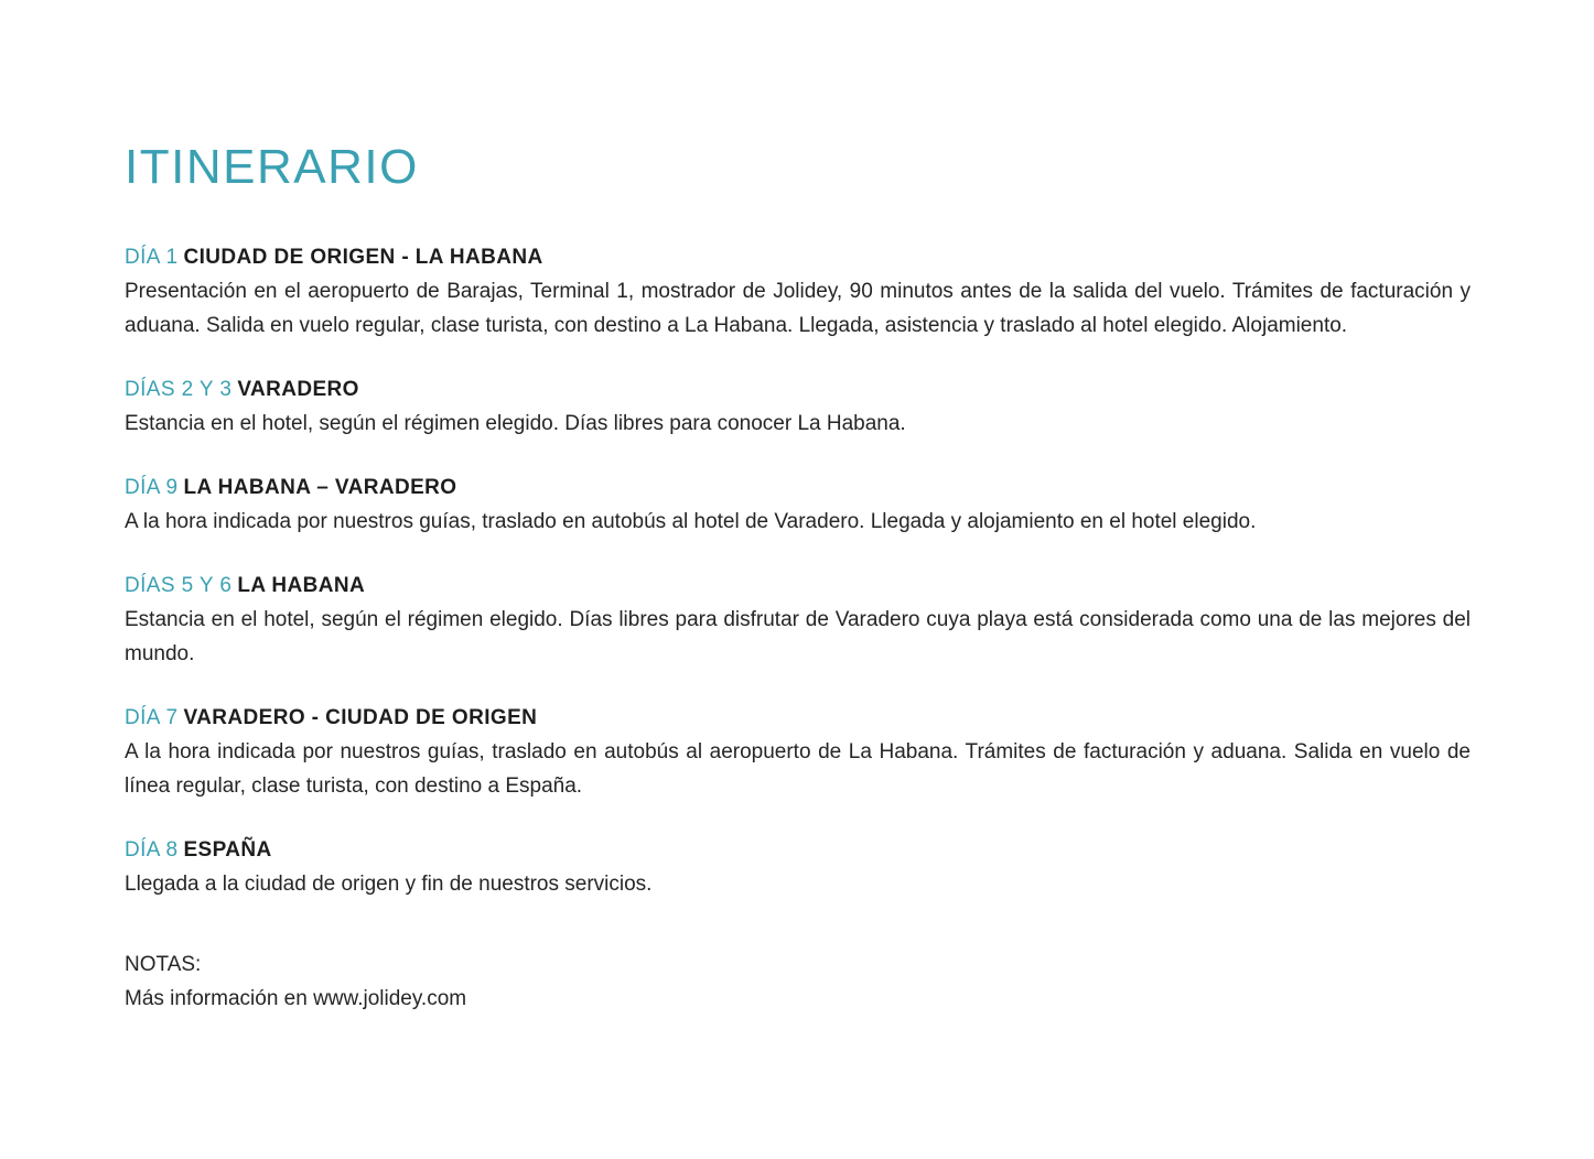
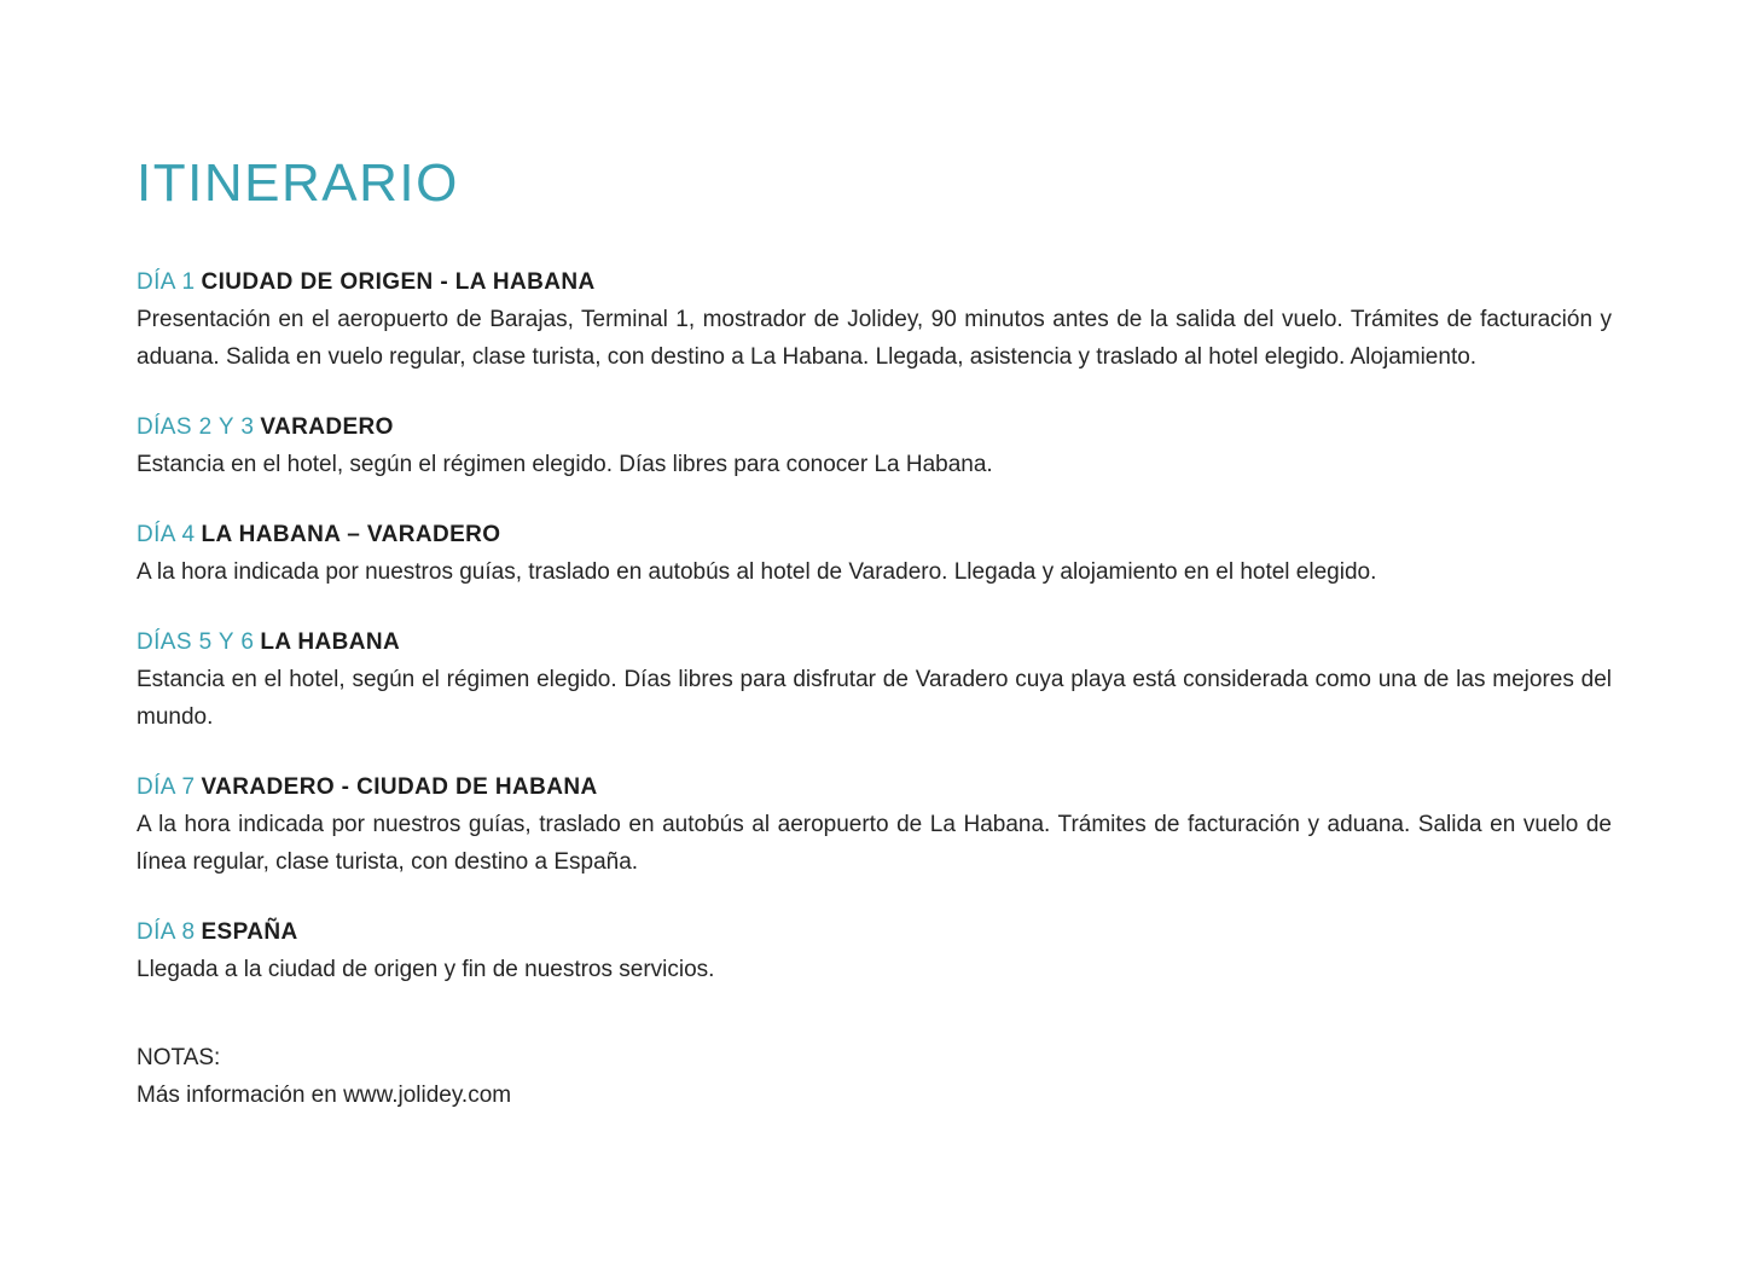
  ITINERARIO
  DÍA 1 CIUDAD DE ORIGEN - LA HABANA
  Presentación en el aeropuerto de Barajas, Terminal 1, mostrador de Jolidey, 90 minutos antes de la salida del vuelo. Trámites de facturación y aduana. Salida en vuelo regular, clase turista, con destino a La Habana. Llegada, asistencia y traslado al hotel elegido. Alojamiento.
  DÍAS 2 Y 3 VARADERO
  Estancia en el hotel, según el régimen elegido. Días libres para conocer La Habana.
- DÍA 9 LA HABANA – VARADERO
+ DÍA 4 LA HABANA – VARADERO
  A la hora indicada por nuestros guías, traslado en autobús al hotel de Varadero. Llegada y alojamiento en el hotel elegido.
  DÍAS 5 Y 6 LA HABANA
  Estancia en el hotel, según el régimen elegido. Días libres para disfrutar de Varadero cuya playa está considerada como una de las mejores del mundo.
- DÍA 7 VARADERO - CIUDAD DE ORIGEN
+ DÍA 7 VARADERO - CIUDAD DE HABANA
  A la hora indicada por nuestros guías, traslado en autobús al aeropuerto de La Habana. Trámites de facturación y aduana. Salida en vuelo de línea regular, clase turista, con destino a España.
  DÍA 8 ESPAÑA
  Llegada a la ciudad de origen y fin de nuestros servicios.
  NOTAS:
  Más información en www.jolidey.com
